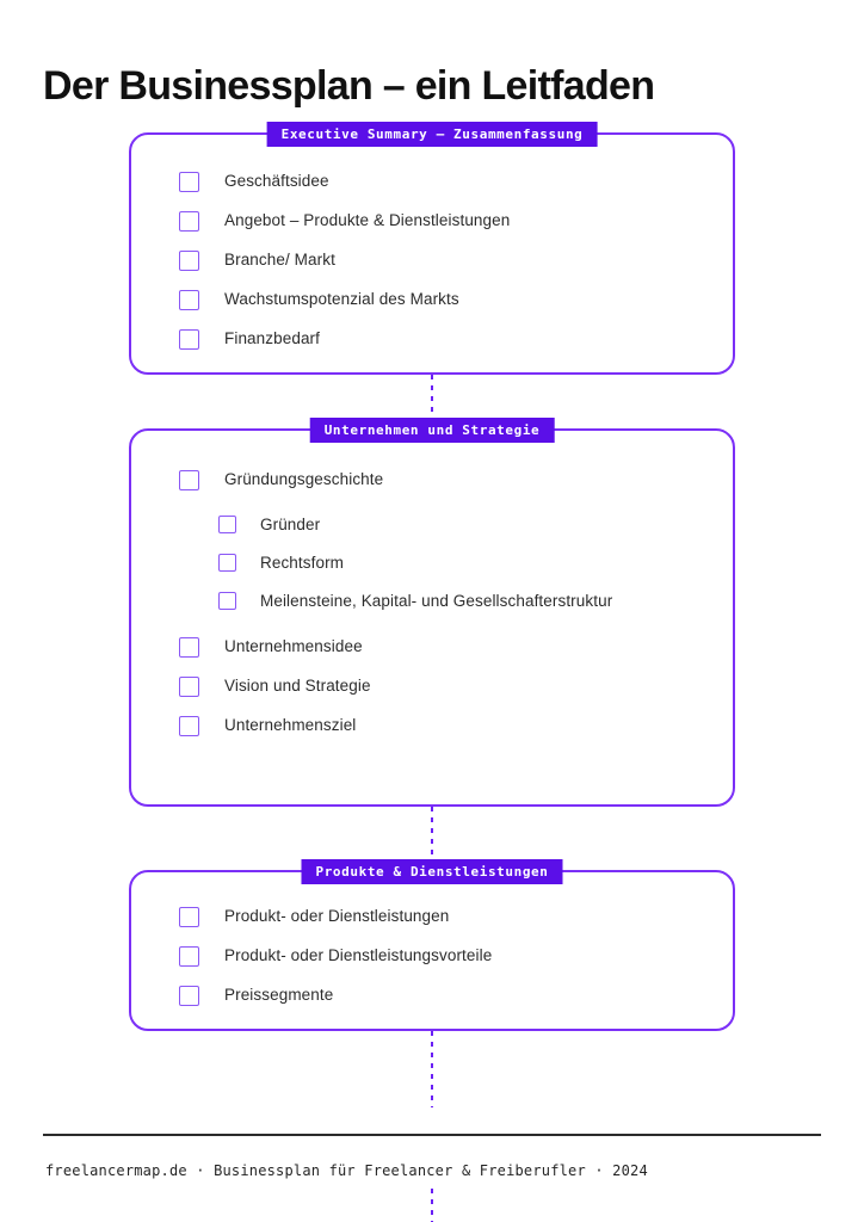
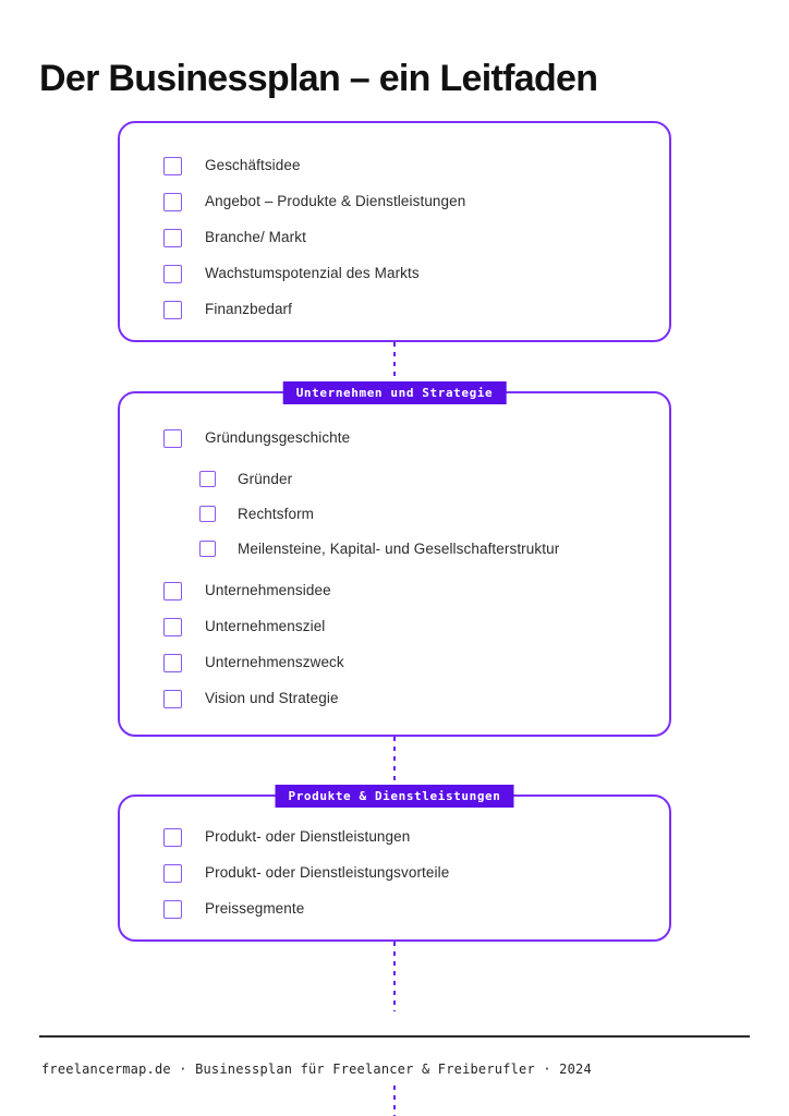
  Der Businessplan – ein Leitfaden
- Executive Summary – Zusammenfassung
  Geschäftsidee
  Angebot – Produkte & Dienstleistungen
  Branche/ Markt
  Wachstumspotenzial des Markts
  Finanzbedarf
  Unternehmen und Strategie
  Gründungsgeschichte
  Gründer
  Rechtsform
  Meilensteine, Kapital- und Gesellschafterstruktur
  Unternehmensidee
- Vision und Strategie
+ Unternehmensziel
+ Unternehmenszweck
- Unternehmensziel
+ Vision und Strategie
  Produkte & Dienstleistungen
  Produkt- oder Dienstleistungen
  Produkt- oder Dienstleistungsvorteile
  Preissegmente
  freelancermap.de · Businessplan für Freelancer & Freiberufler · 2024
